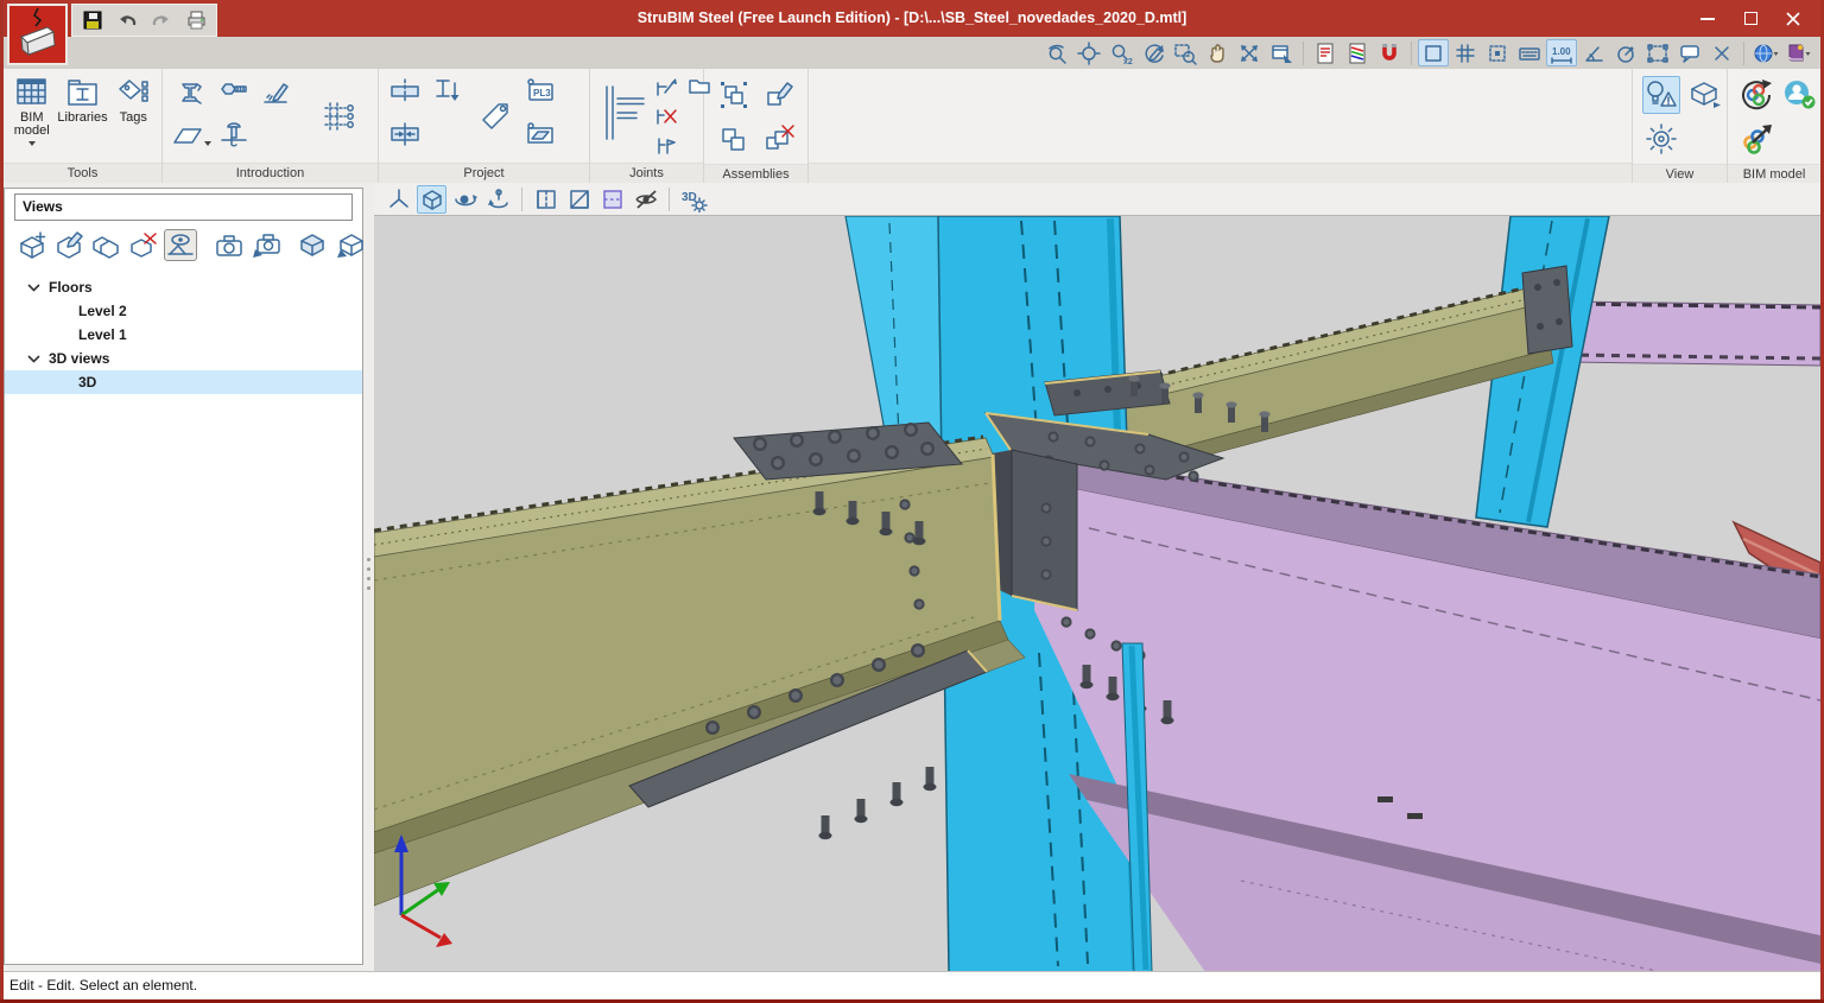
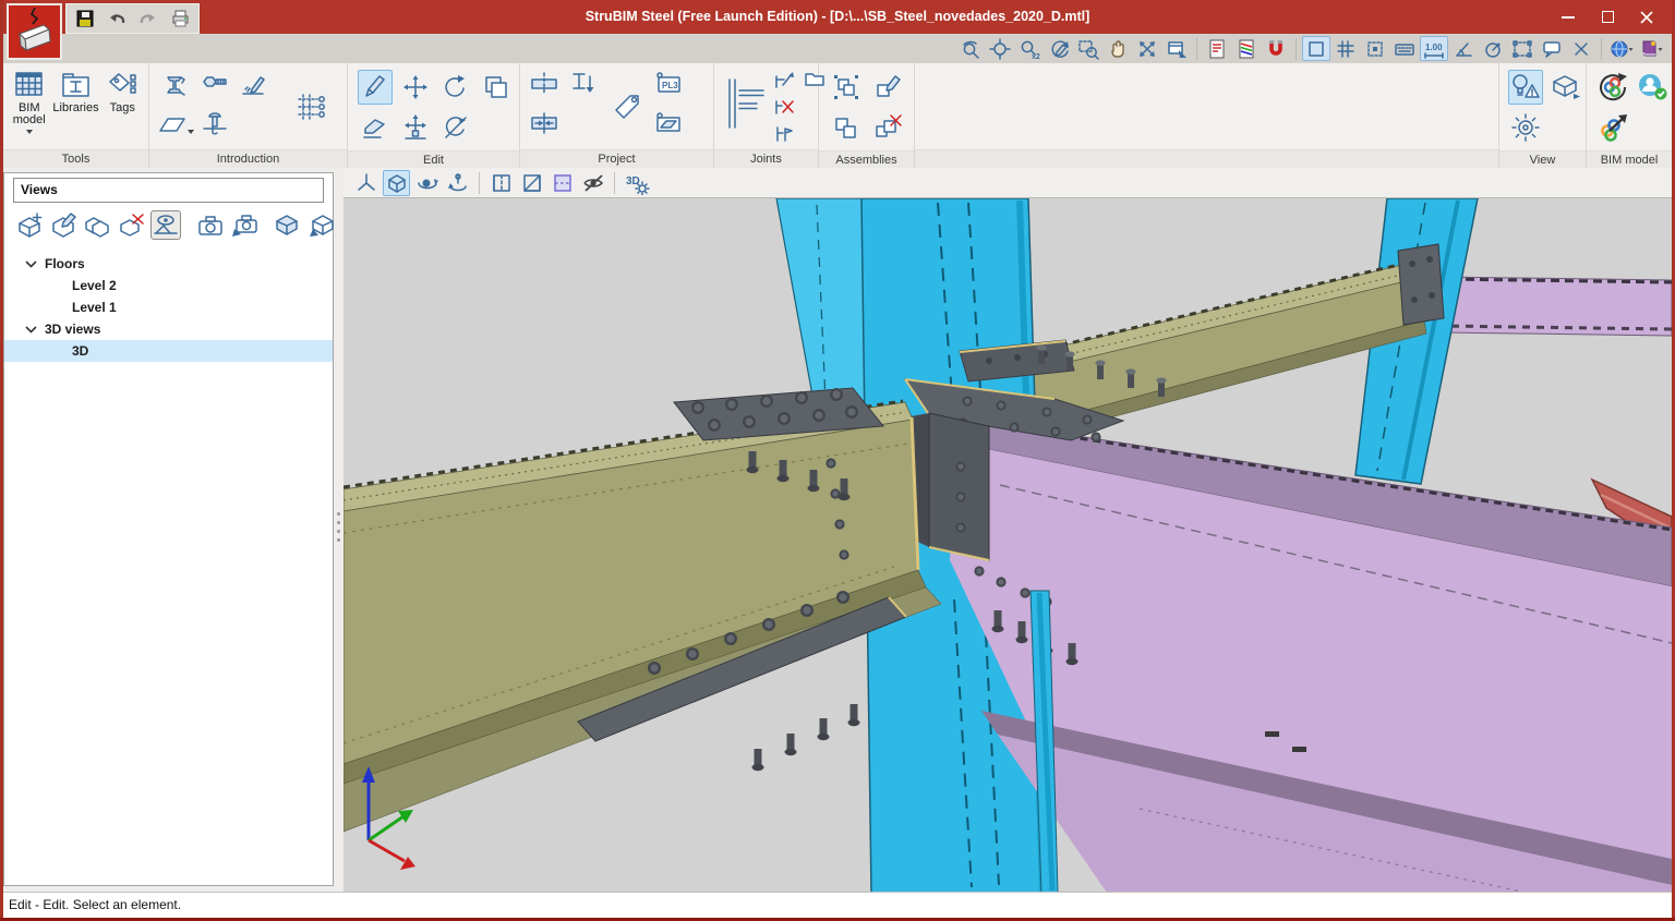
  StruBIM Steel (Free Launch Edition) - [D:\...\SB_Steel_novedades_2020_D.mtl]
  1.00
  BIM model
  Libraries
  Tags
  Tools
  Introduction
+ Edit
  PL3
  Project
  Joints
  Assemblies
  View
  BIM model
  3D
  Views
  Floors
  Level 2
  Level 1
  3D views
  3D
  Edit - Edit. Select an element.
